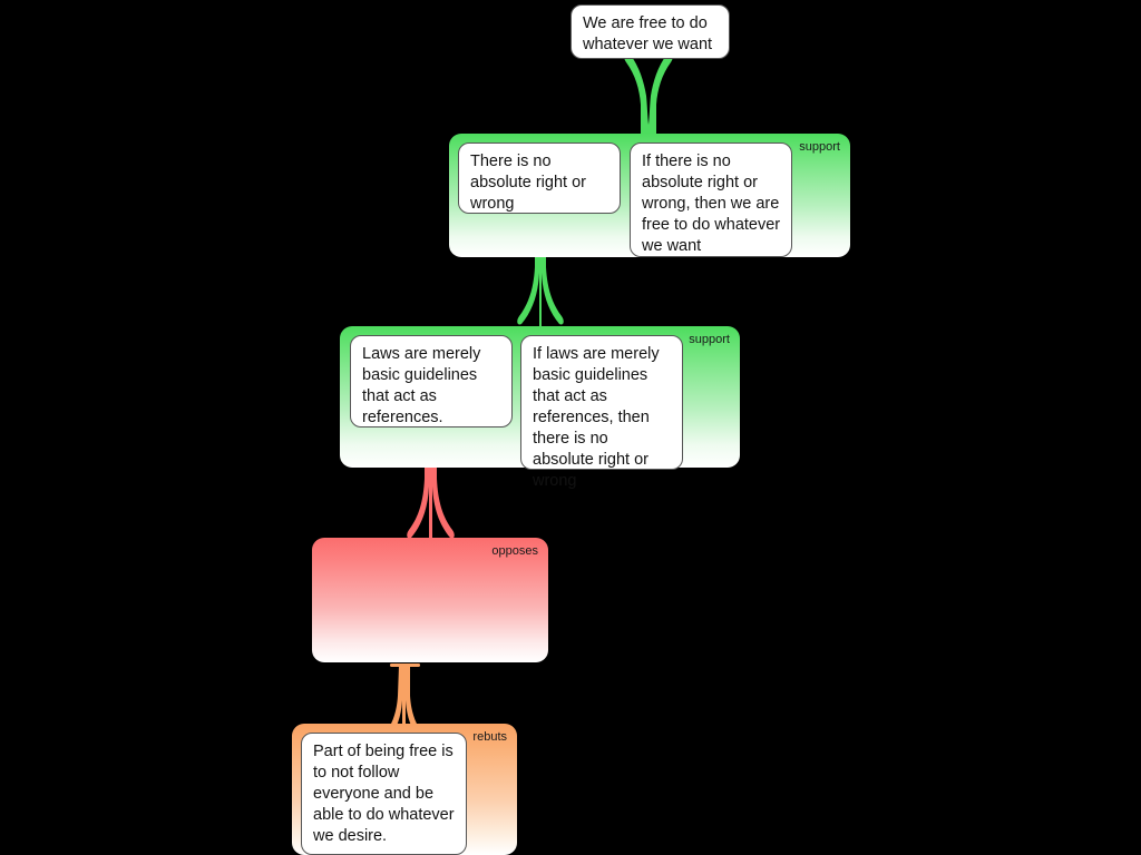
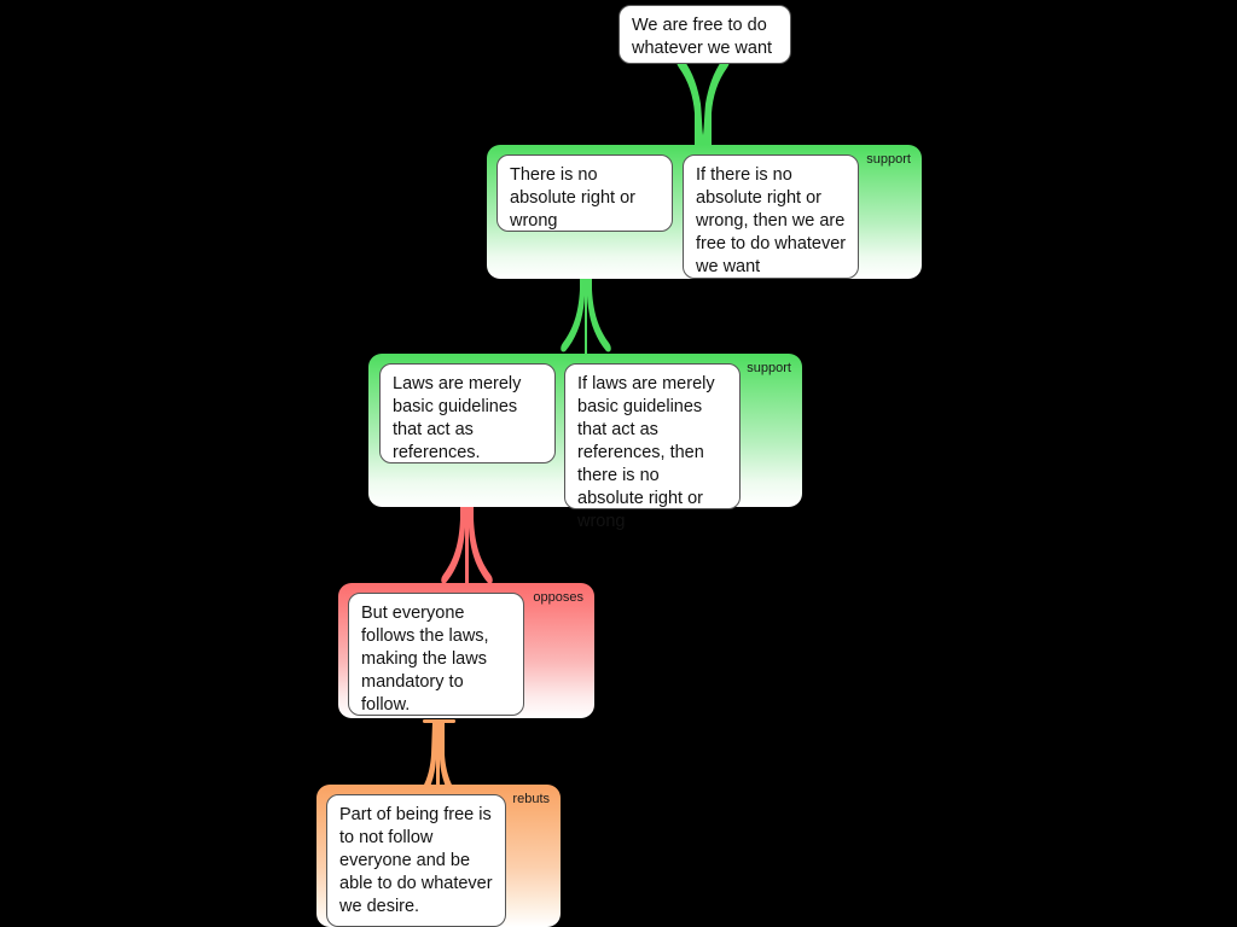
  We are free to do whatever we want
  support
  There is no absolute right or wrong
  If there is no absolute right or wrong, then we are free to do whatever we want
  support
  Laws are merely basic guidelines that act as references.
  If laws are merely basic guidelines that act as references, then there is no absolute right or
  opposes
+ But everyone follows the laws, making the laws mandatory to follow.
  rebuts
  Part of being free is to not follow everyone and be able to do whatever we desire.
